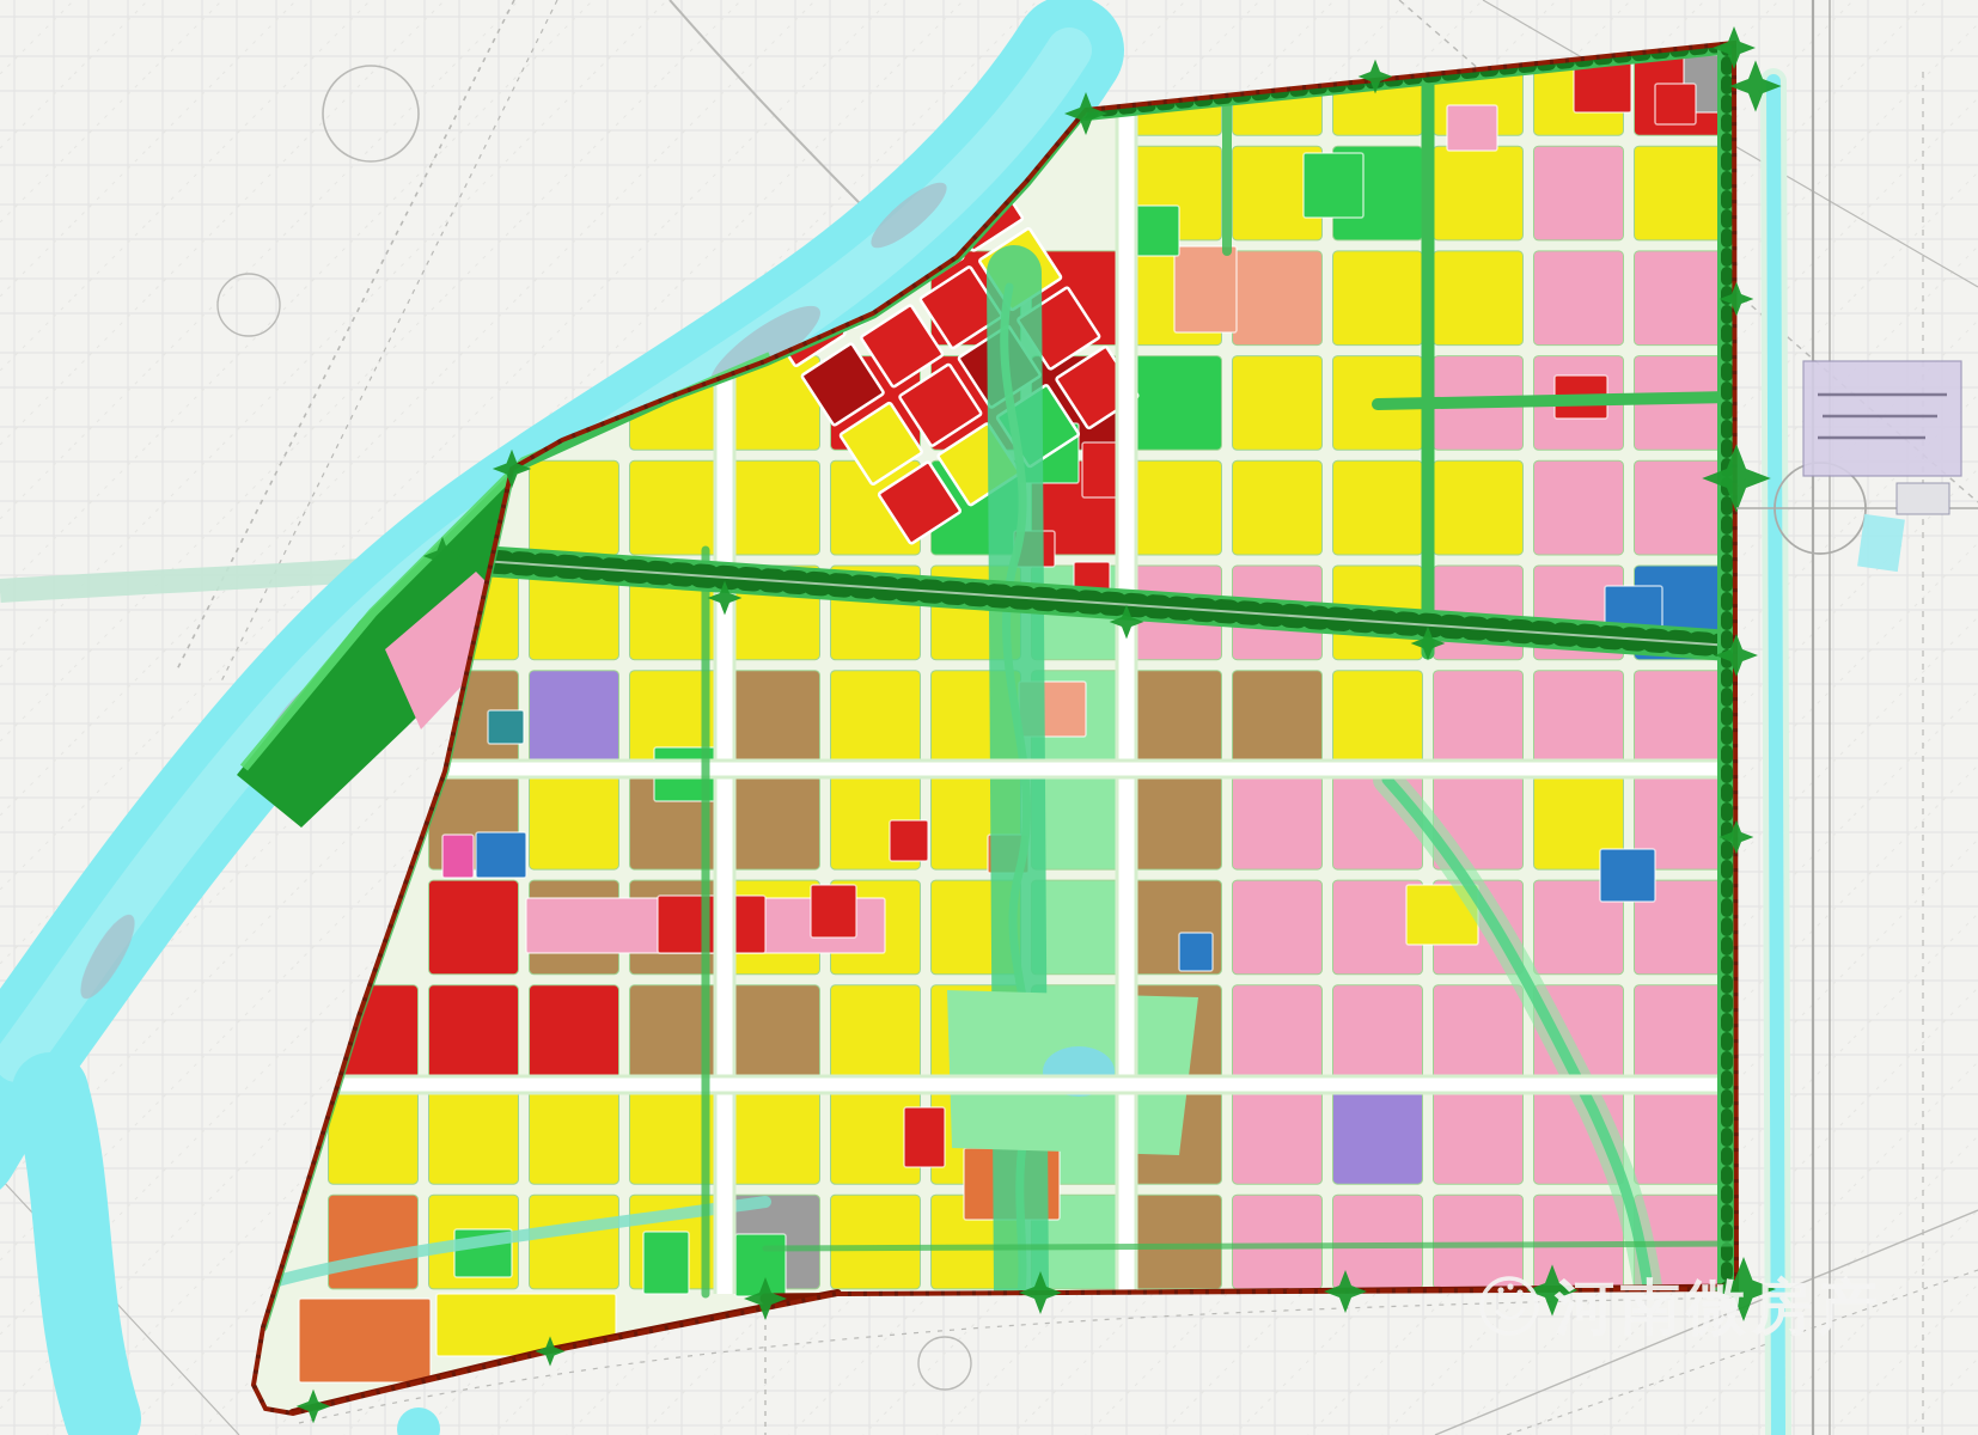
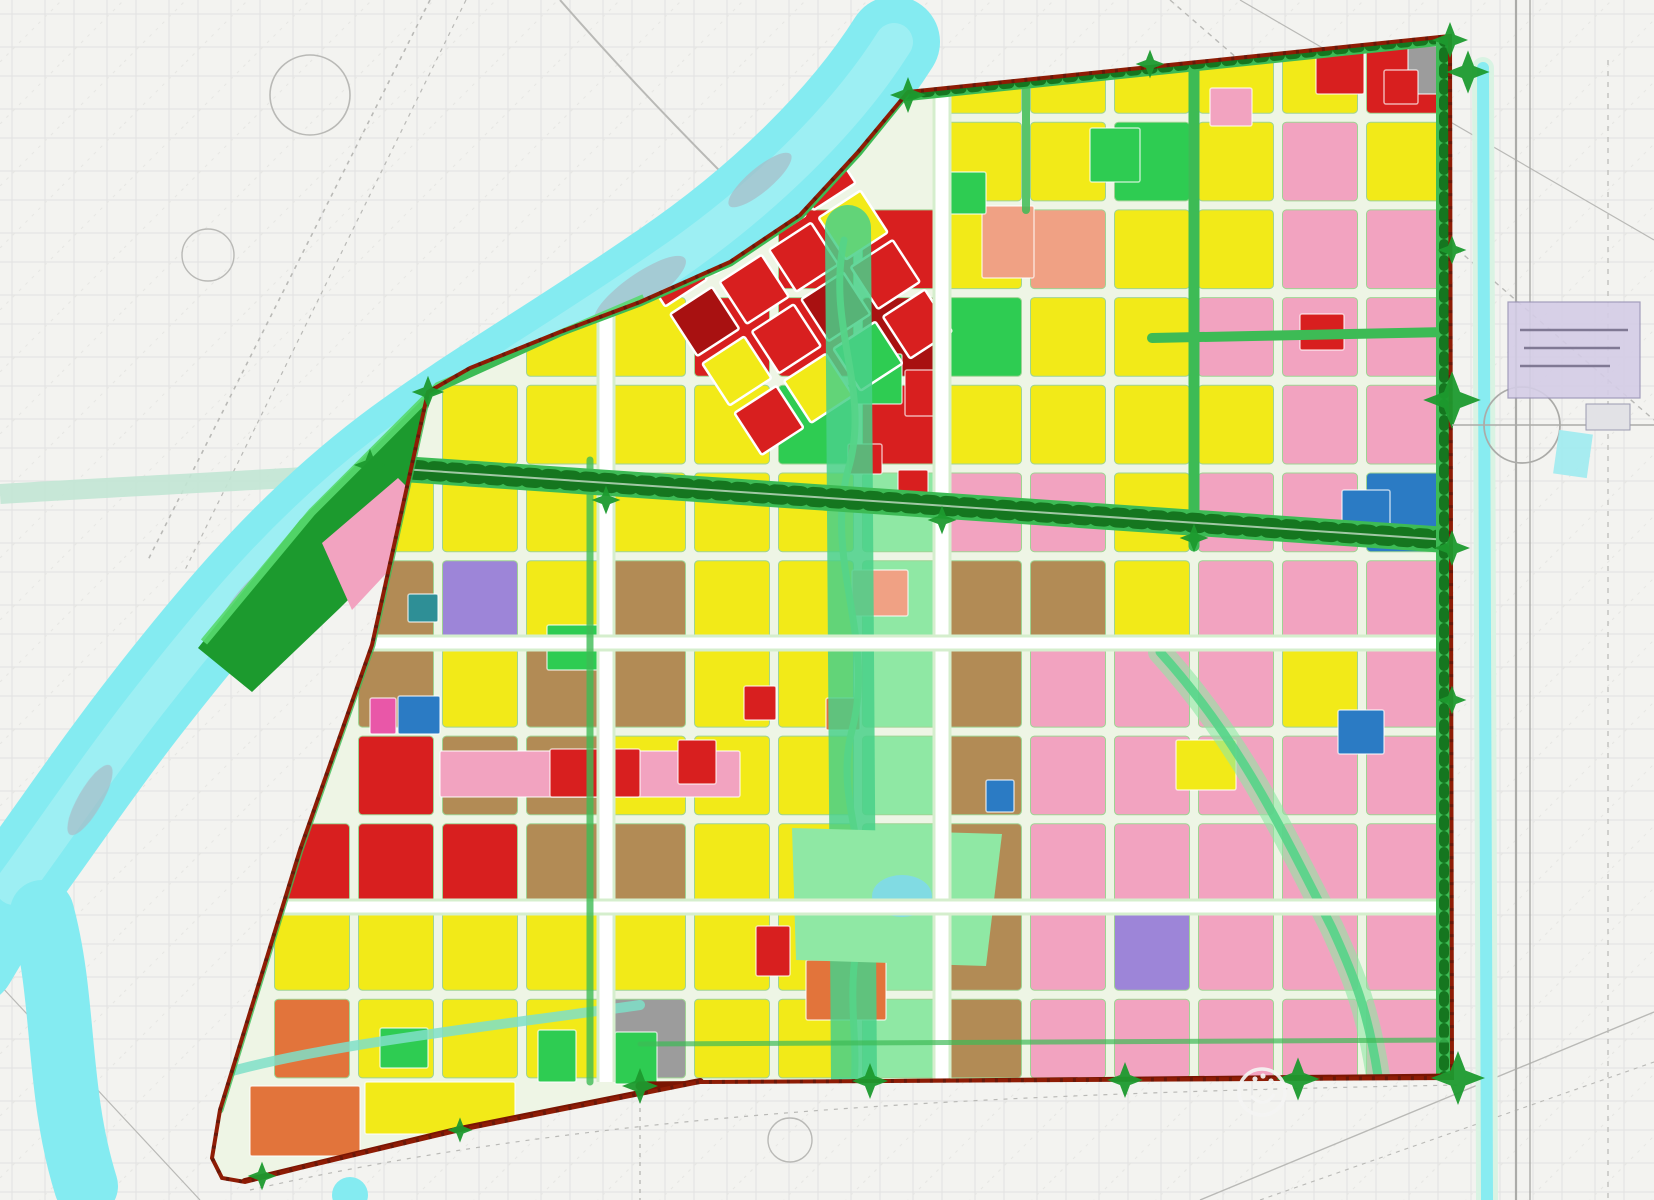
- 河南微房产
